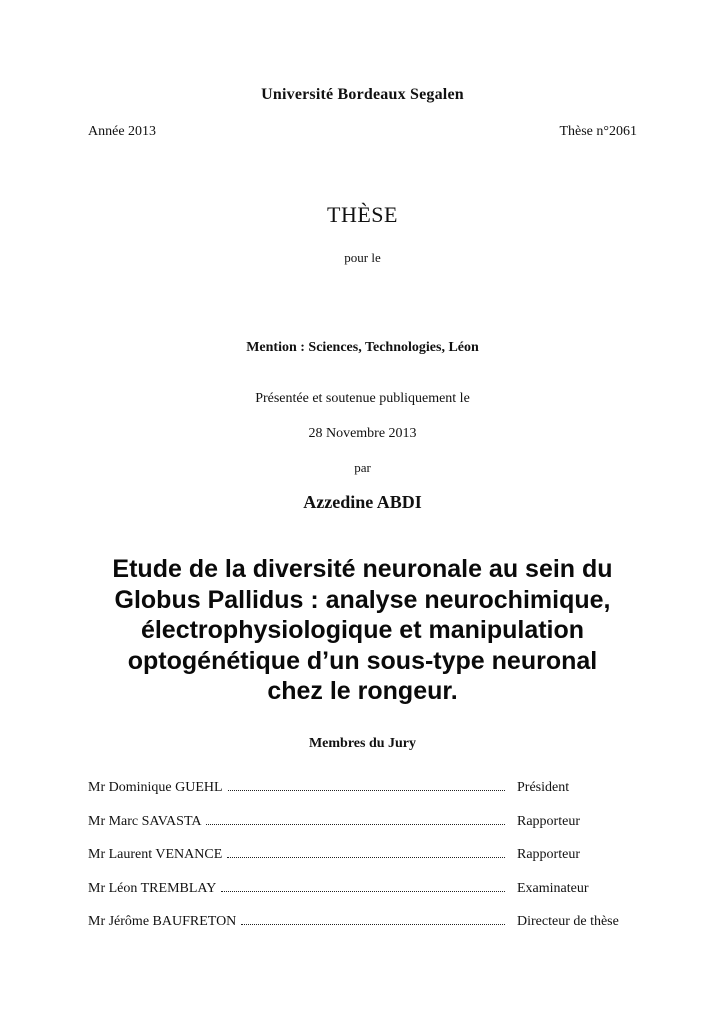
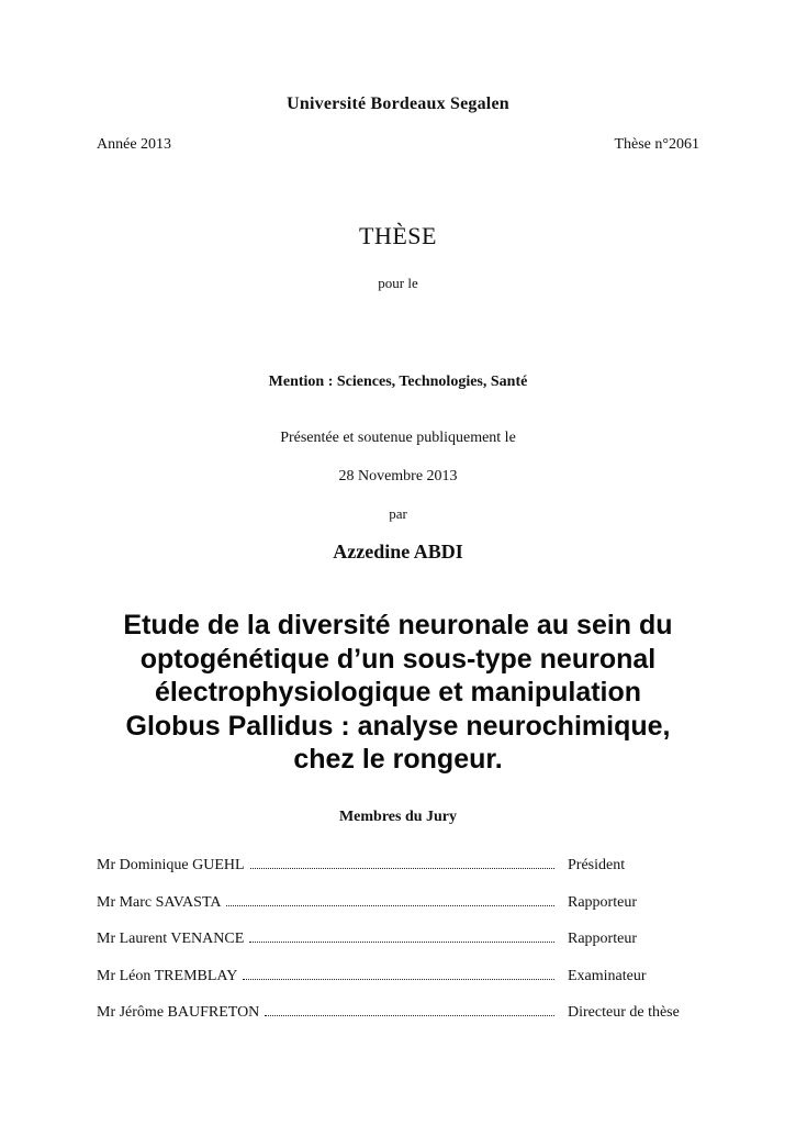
  Université Bordeaux Segalen
  Année 2013
  Thèse n°2061
  THÈSE
  pour le
- Mention : Sciences, Technologies, Léon
+ Mention : Sciences, Technologies, Santé
  Présentée et soutenue publiquement le
  28 Novembre 2013
  par
  Azzedine ABDI
  Etude de la diversité neuronale au sein du
- Globus Pallidus : analyse neurochimique,
+ optogénétique d’un sous-type neuronal
  électrophysiologique et manipulation
- optogénétique d’un sous-type neuronal
+ Globus Pallidus : analyse neurochimique,
  chez le rongeur.
  Membres du Jury
  Mr Dominique GUEHL
  Président
  Mr Marc SAVASTA
  Rapporteur
  Mr Laurent VENANCE
  Rapporteur
  Mr Léon TREMBLAY
  Examinateur
  Mr Jérôme BAUFRETON
  Directeur de thèse
